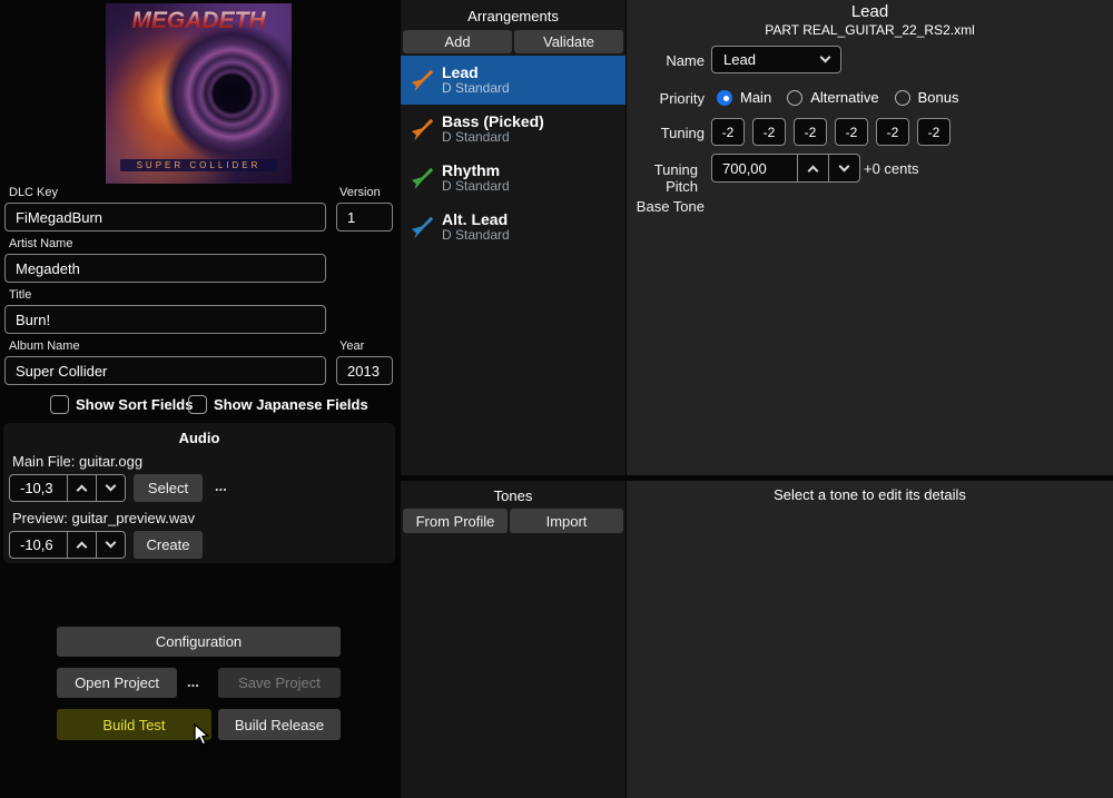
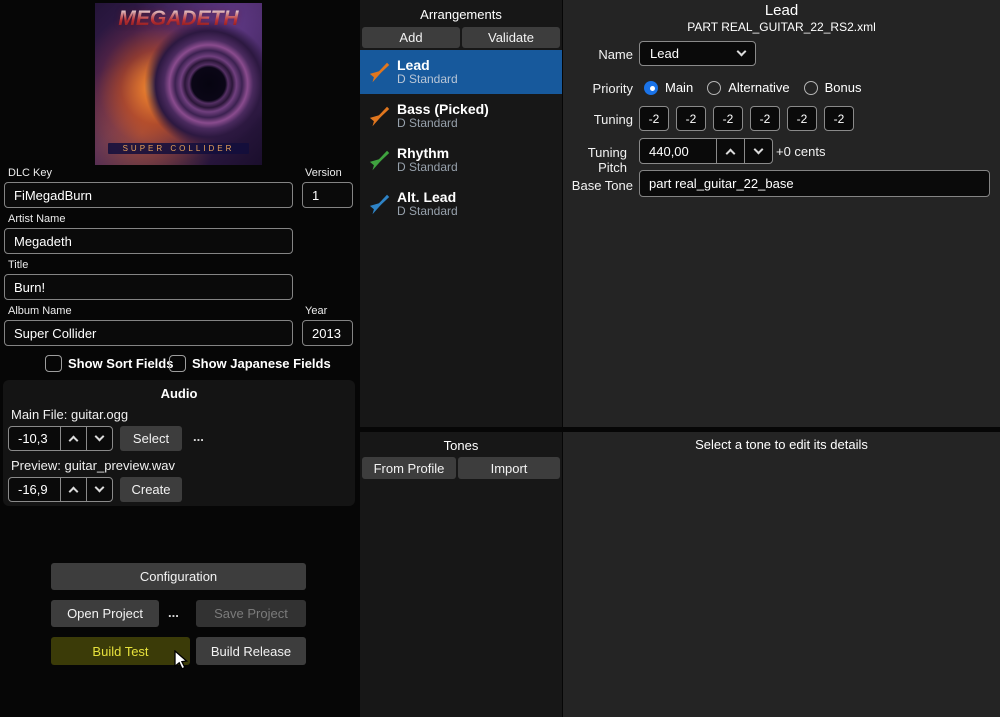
  MEGADETH
  SUPER COLLIDER
  DLC Key
  Version
  FiMegadBurn
  1
  Artist Name
  Megadeth
  Title
  Burn!
  Album Name
  Year
  Super Collider
  2013
  Show Sort Fields
  Show Japanese Fields
  Audio
  Main File: guitar.ogg
  -10,3
  Select
  ...
  Preview: guitar_preview.wav
- -10,6
+ -16,9
  Create
  Configuration
  Open Project
  ...
  Save Project
  Build Test
  Build Release
  Arrangements
  Add
  Validate
  Lead
  D Standard
  Bass (Picked)
  D Standard
  Rhythm
  D Standard
  Alt. Lead
  D Standard
  Tones
  From Profile
  Import
  Lead
  PART REAL_GUITAR_22_RS2.xml
  Name
  Lead
  Priority
  Main
  Alternative
  Bonus
  Tuning
  -2
  -2
  -2
  -2
  -2
  -2
  Tuning Pitch
- 700,00
+ 440,00
  +0 cents
  Base Tone
+ part real_guitar_22_base
  Select a tone to edit its details
